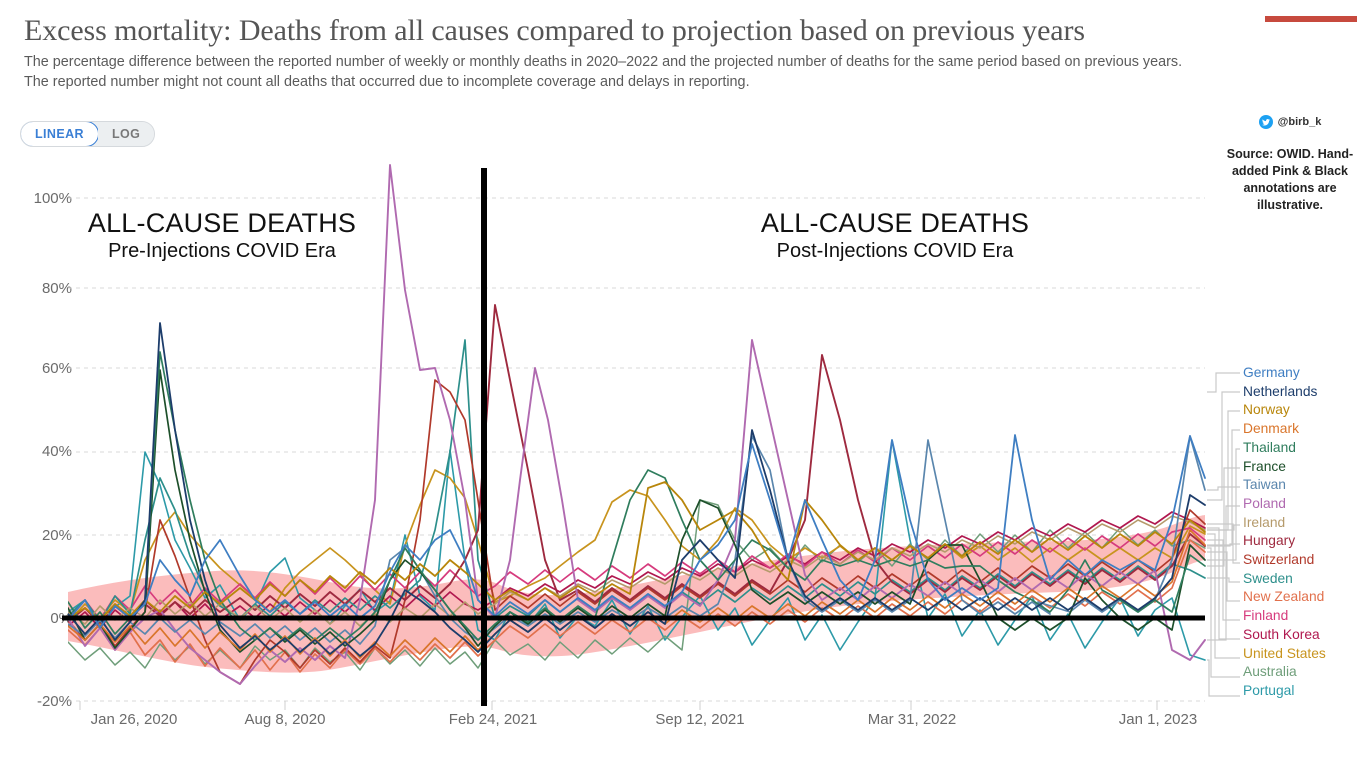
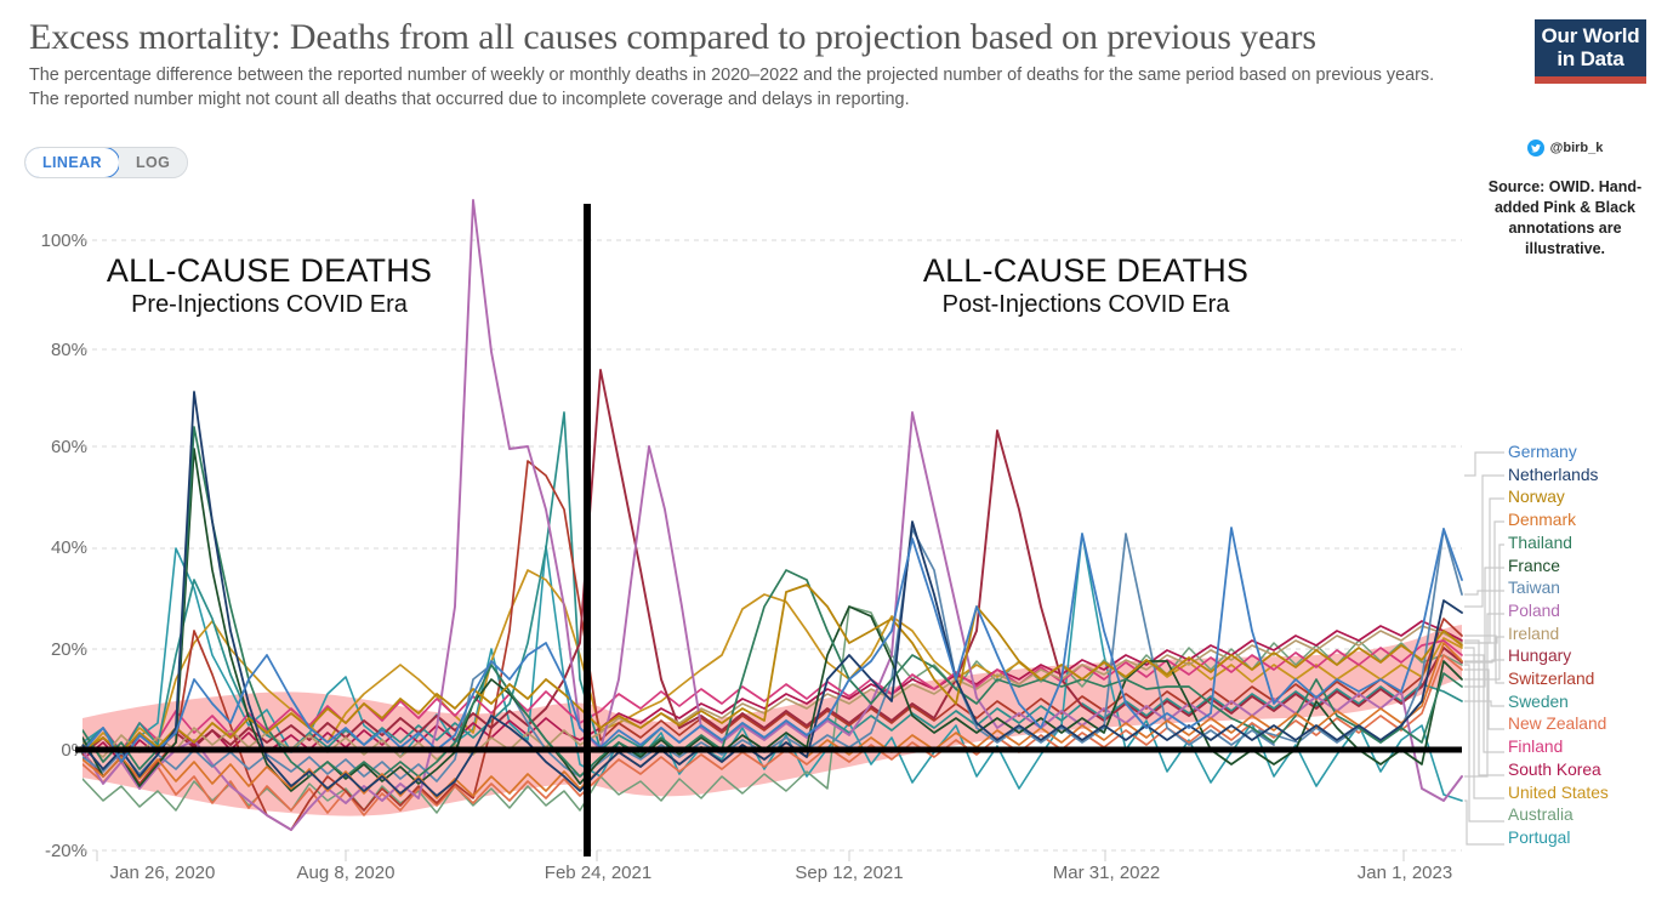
  Excess mortality: Deaths from all causes compared to projection based on previous years
  The percentage difference between the reported number of weekly or monthly deaths in 2020–2022 and the projected number of deaths for the same period based on previous years. The reported number might not count all deaths that occurred due to incomplete coverage and delays in reporting.
+ Our World
+ in Data
  @birb_k
  Source: OWID. Hand-added Pink & Black annotations are illustrative.
  LINEAR
  LOG
  100%
  80%
  60%
  40%
  20%
  -20%
  Jan 26, 2020
  Aug 8, 2020
  Feb 24, 2021
  Sep 12, 2021
  Mar 31, 2022
  Jan 1, 2023
  ALL-CAUSE DEATHS
  Pre-Injections COVID Era
  ALL-CAUSE DEATHS
  Post-Injections COVID Era
  Germany
  Netherlands
  Norway
  Denmark
  Thailand
  France
  Taiwan
  Poland
  Ireland
  Hungary
  Switzerland
  Sweden
  New Zealand
  Finland
  South Korea
  United States
  Australia
  Portugal
